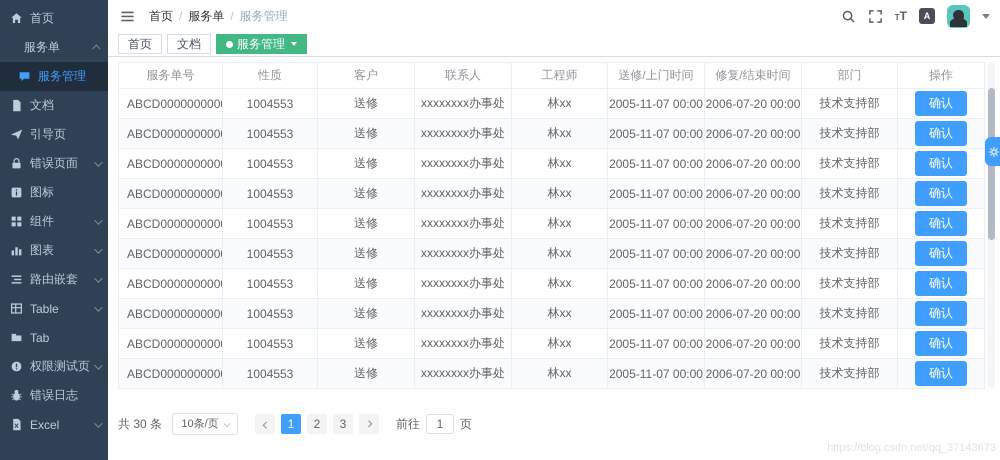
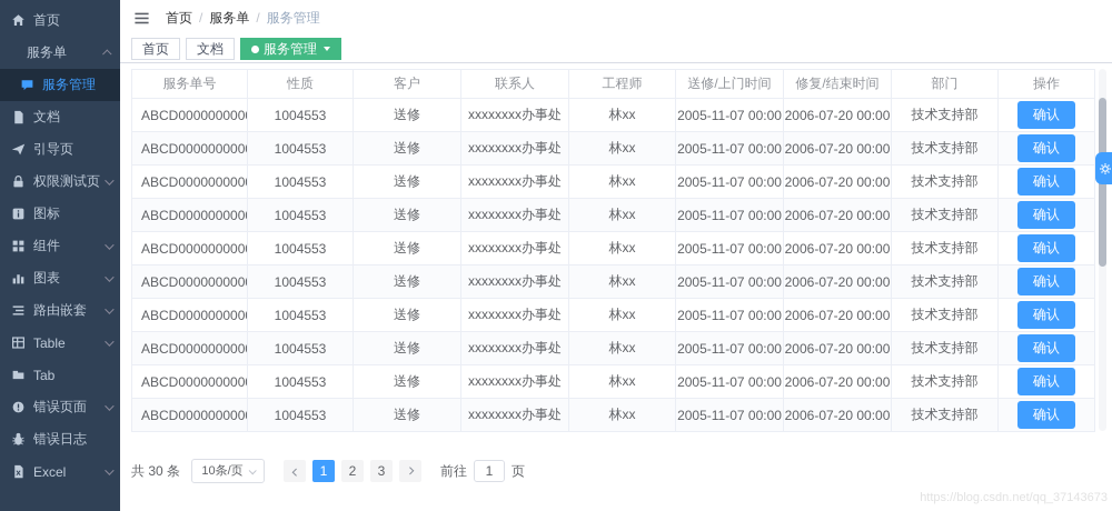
  首页
  服务单
  服务管理
  文档
  引导页
- 错误页面
+ 权限测试页
  图标
  组件
  图表
  路由嵌套
  Table
  Tab
- 权限测试页
+ 错误页面
  错误日志
  Excel
  首页
  /
  服务单
  /
  服务管理
- TT
- A
  首页
  文档
  服务管理
  	服务单号	性质	客户	联系人	工程师	送修/上门时间	修复/结束时间	部门	操作
  ABCD000000000	1004553	送修	xxxxxxxx办事处	林xx	2005-11-07 00:00	2006-07-20 00:00	技术支持部	确认
  ABCD000000000	1004553	送修	xxxxxxxx办事处	林xx	2005-11-07 00:00	2006-07-20 00:00	技术支持部	确认
  ABCD000000000	1004553	送修	xxxxxxxx办事处	林xx	2005-11-07 00:00	2006-07-20 00:00	技术支持部	确认
  ABCD000000000	1004553	送修	xxxxxxxx办事处	林xx	2005-11-07 00:00	2006-07-20 00:00	技术支持部	确认
  ABCD000000000	1004553	送修	xxxxxxxx办事处	林xx	2005-11-07 00:00	2006-07-20 00:00	技术支持部	确认
  ABCD000000000	1004553	送修	xxxxxxxx办事处	林xx	2005-11-07 00:00	2006-07-20 00:00	技术支持部	确认
  ABCD000000000	1004553	送修	xxxxxxxx办事处	林xx	2005-11-07 00:00	2006-07-20 00:00	技术支持部	确认
  ABCD000000000	1004553	送修	xxxxxxxx办事处	林xx	2005-11-07 00:00	2006-07-20 00:00	技术支持部	确认
  ABCD000000000	1004553	送修	xxxxxxxx办事处	林xx	2005-11-07 00:00	2006-07-20 00:00	技术支持部	确认
  ABCD000000000	1004553	送修	xxxxxxxx办事处	林xx	2005-11-07 00:00	2006-07-20 00:00	技术支持部	确认
  共 30 条
  10条/页
  1
  2
  3
  前往
  1
  页
  https://blog.csdn.net/qq_37143673
